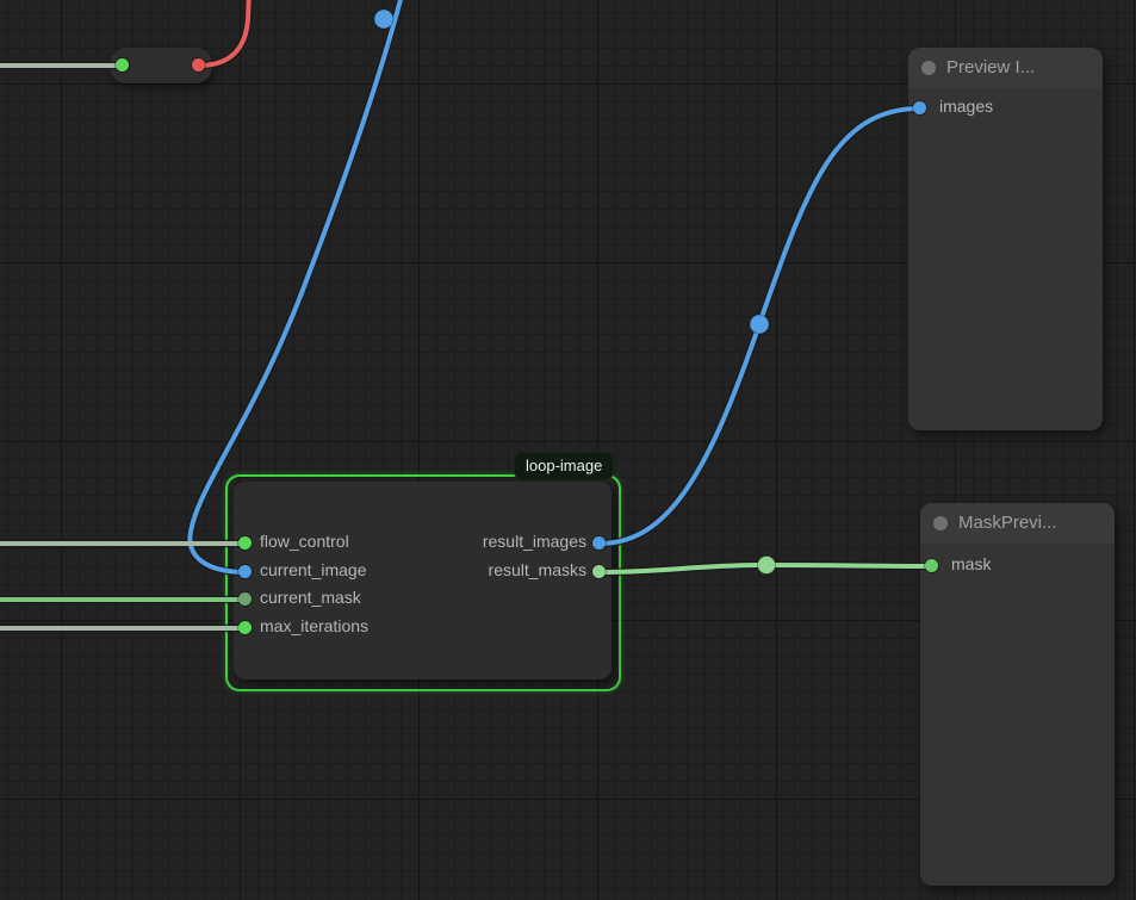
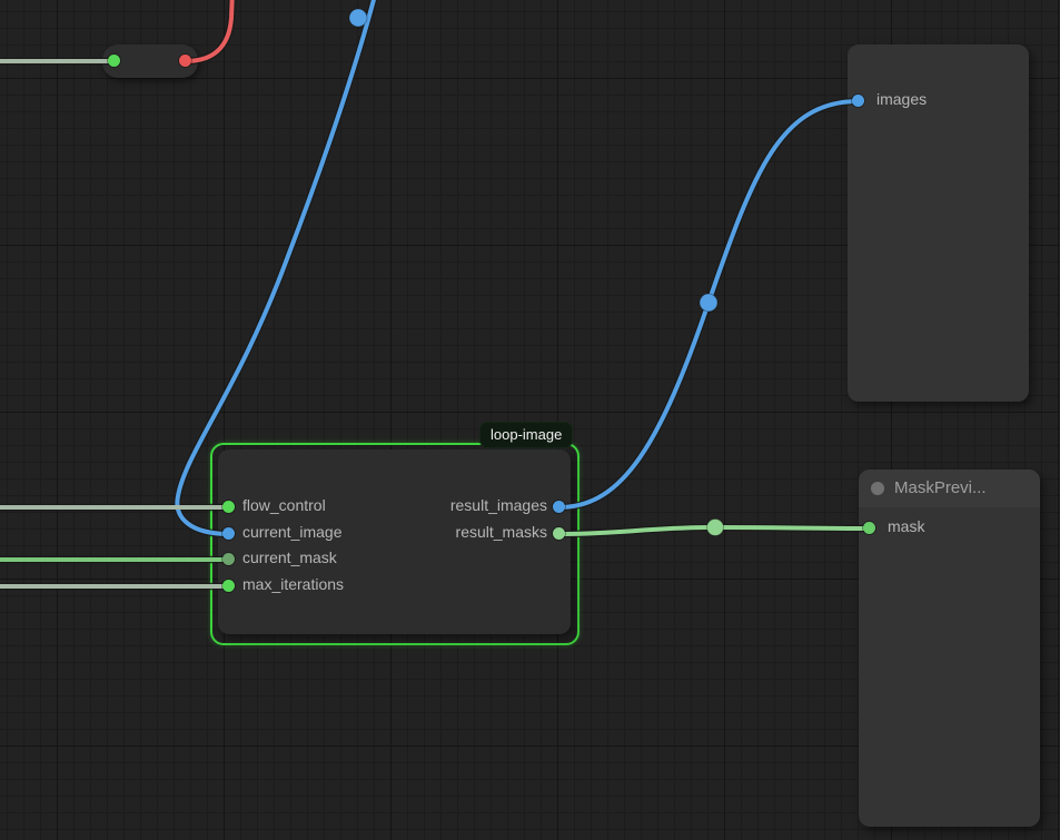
  flow_control
  current_image
  current_mask
  max_iterations
  result_images
  result_masks
- Preview I...
  images
  MaskPrevi...
  mask
  loop-image
